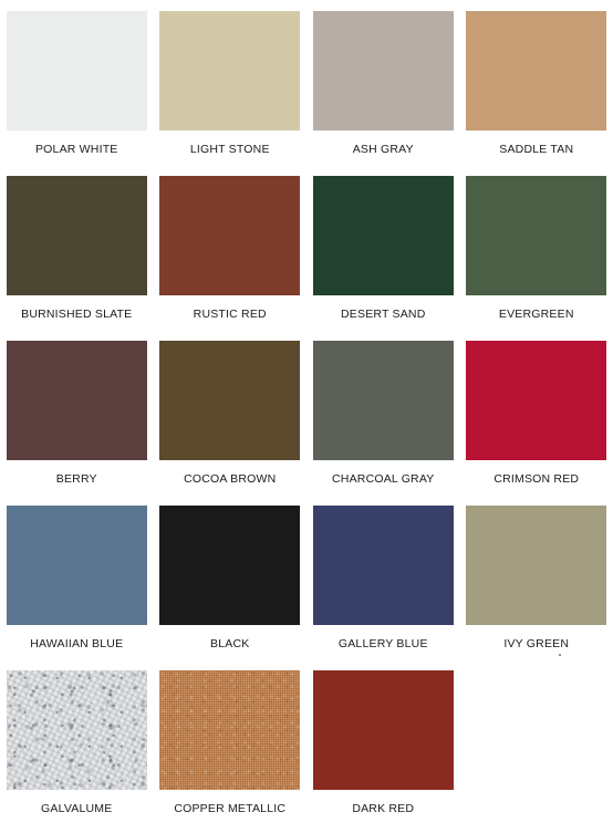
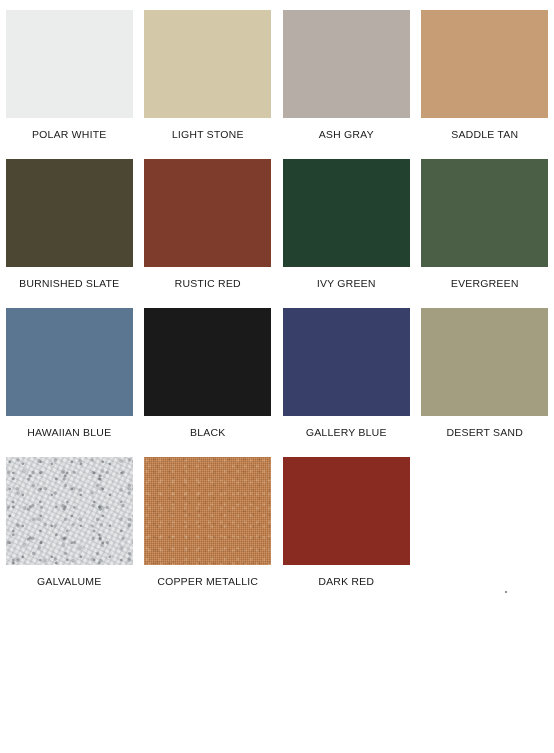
  POLAR WHITE
  LIGHT STONE
  ASH GRAY
  SADDLE TAN
  BURNISHED SLATE
  RUSTIC RED
- DESERT SAND
+ IVY GREEN
  EVERGREEN
- BERRY
- COCOA BROWN
- CHARCOAL GRAY
- CRIMSON RED
  HAWAIIAN BLUE
  BLACK
  GALLERY BLUE
- IVY GREEN
+ DESERT SAND
  GALVALUME
  COPPER METALLIC
  DARK RED
